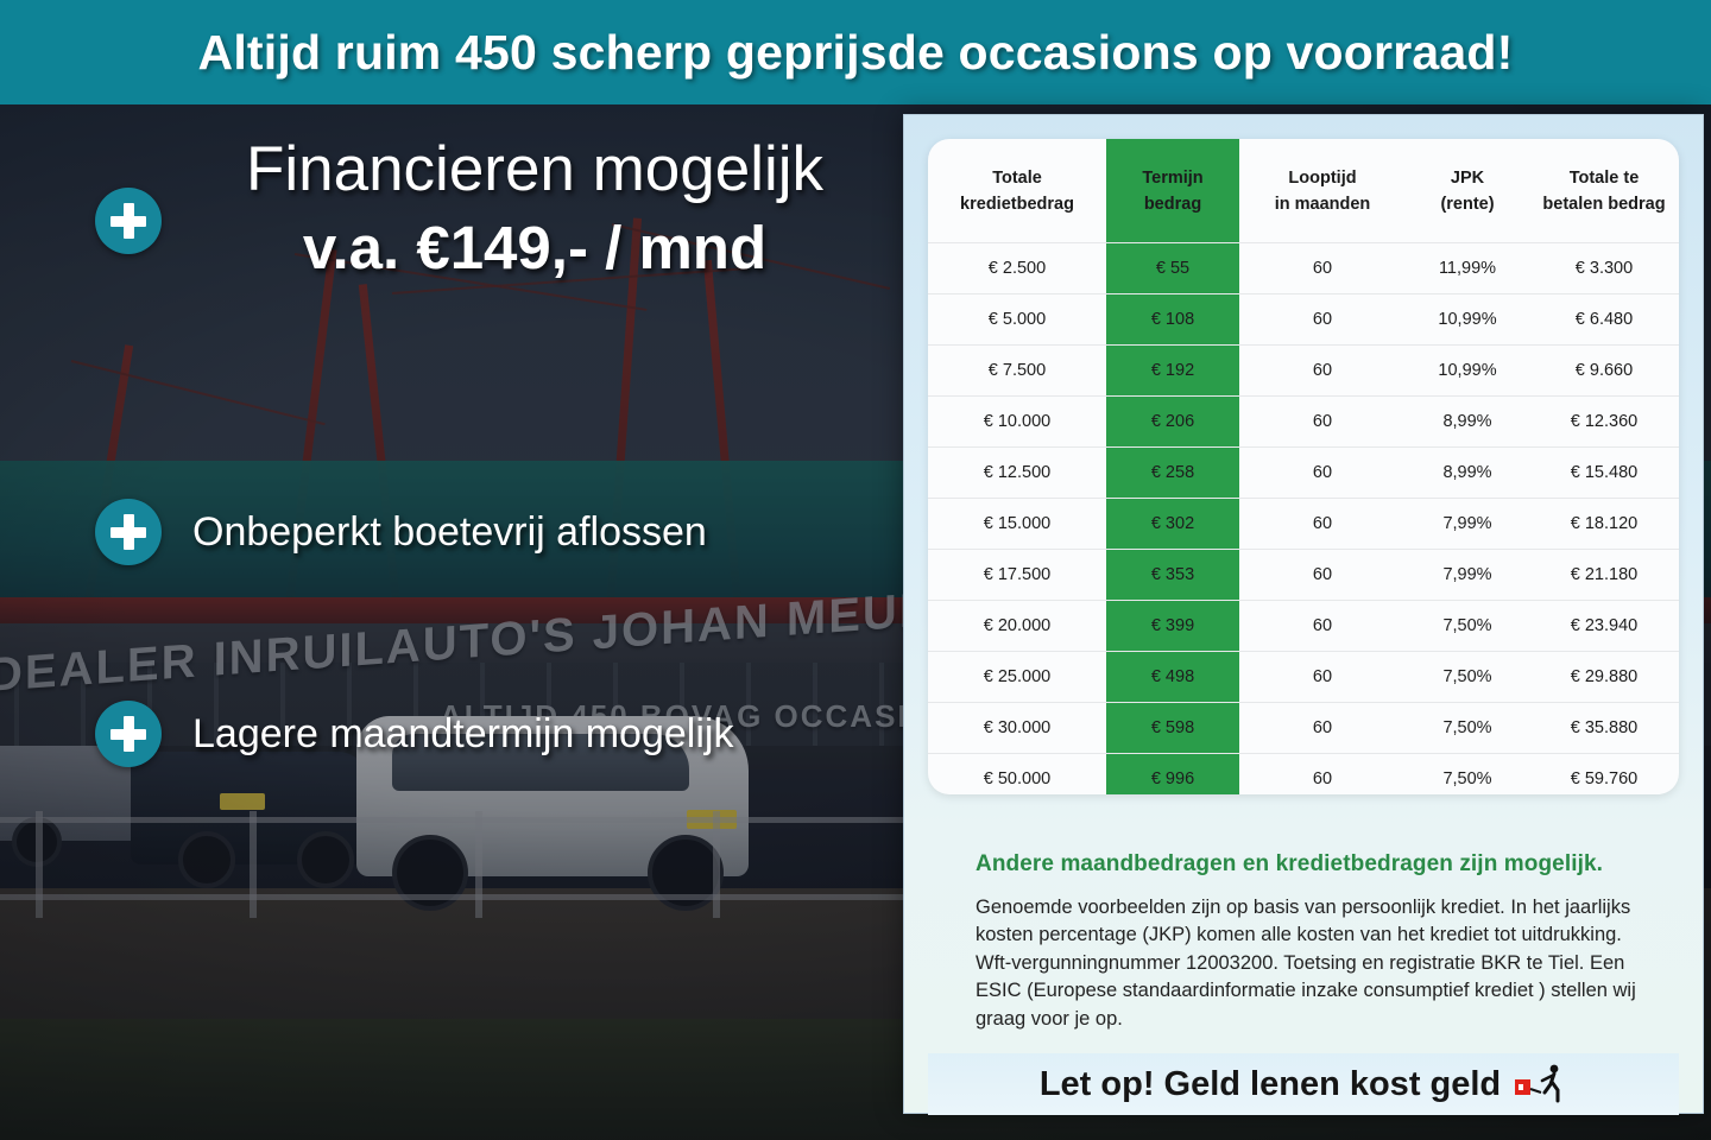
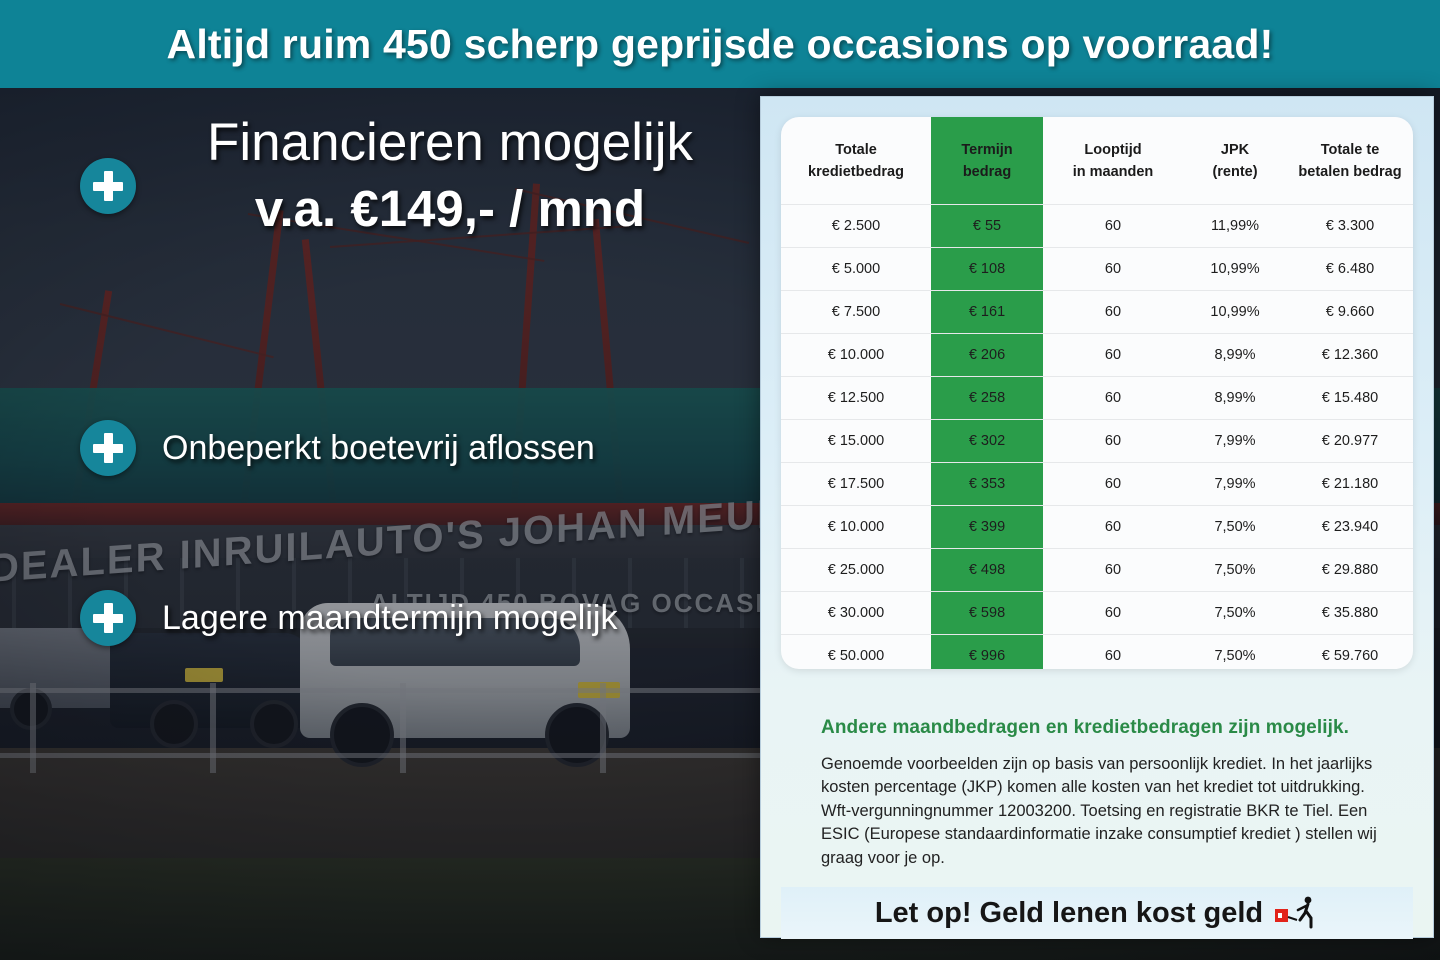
  Altijd ruim 450 scherp geprijsde occasions op voorraad!
  Financieren mogelijk
  v.a. €149,- / mnd
  Onbeperkt boetevrij aflossen
  Lagere maandtermijn mogelijk
  Totale kredietbedrag	Termijn bedrag	Looptijd in maanden	JPK (rente)	Totale te betalen bedrag
  € 2.500	€ 55	60	11,99%	€ 3.300
  € 5.000	€ 108	60	10,99%	€ 6.480
- € 7.500	€ 192	60	10,99%	€ 9.660
+ € 7.500	€ 161	60	10,99%	€ 9.660
  € 10.000	€ 206	60	8,99%	€ 12.360
  € 12.500	€ 258	60	8,99%	€ 15.480
- € 15.000	€ 302	60	7,99%	€ 18.120
+ € 15.000	€ 302	60	7,99%	€ 20.977
  € 17.500	€ 353	60	7,99%	€ 21.180
- € 20.000	€ 399	60	7,50%	€ 23.940
+ € 10.000	€ 399	60	7,50%	€ 23.940
  € 25.000	€ 498	60	7,50%	€ 29.880
  € 30.000	€ 598	60	7,50%	€ 35.880
  € 50.000	€ 996	60	7,50%	€ 59.760
  Andere maandbedragen en kredietbedragen zijn mogelijk.
  Genoemde voorbeelden zijn op basis van persoonlijk krediet. In het jaarlijks kosten percentage (JKP) komen alle kosten van het krediet tot uitdrukking. Wft-vergunningnummer 12003200. Toetsing en registratie BKR te Tiel. Een ESIC (Europese standaardinformatie inzake consumptief krediet ) stellen wij graag voor je op.
  Let op! Geld lenen kost geld
